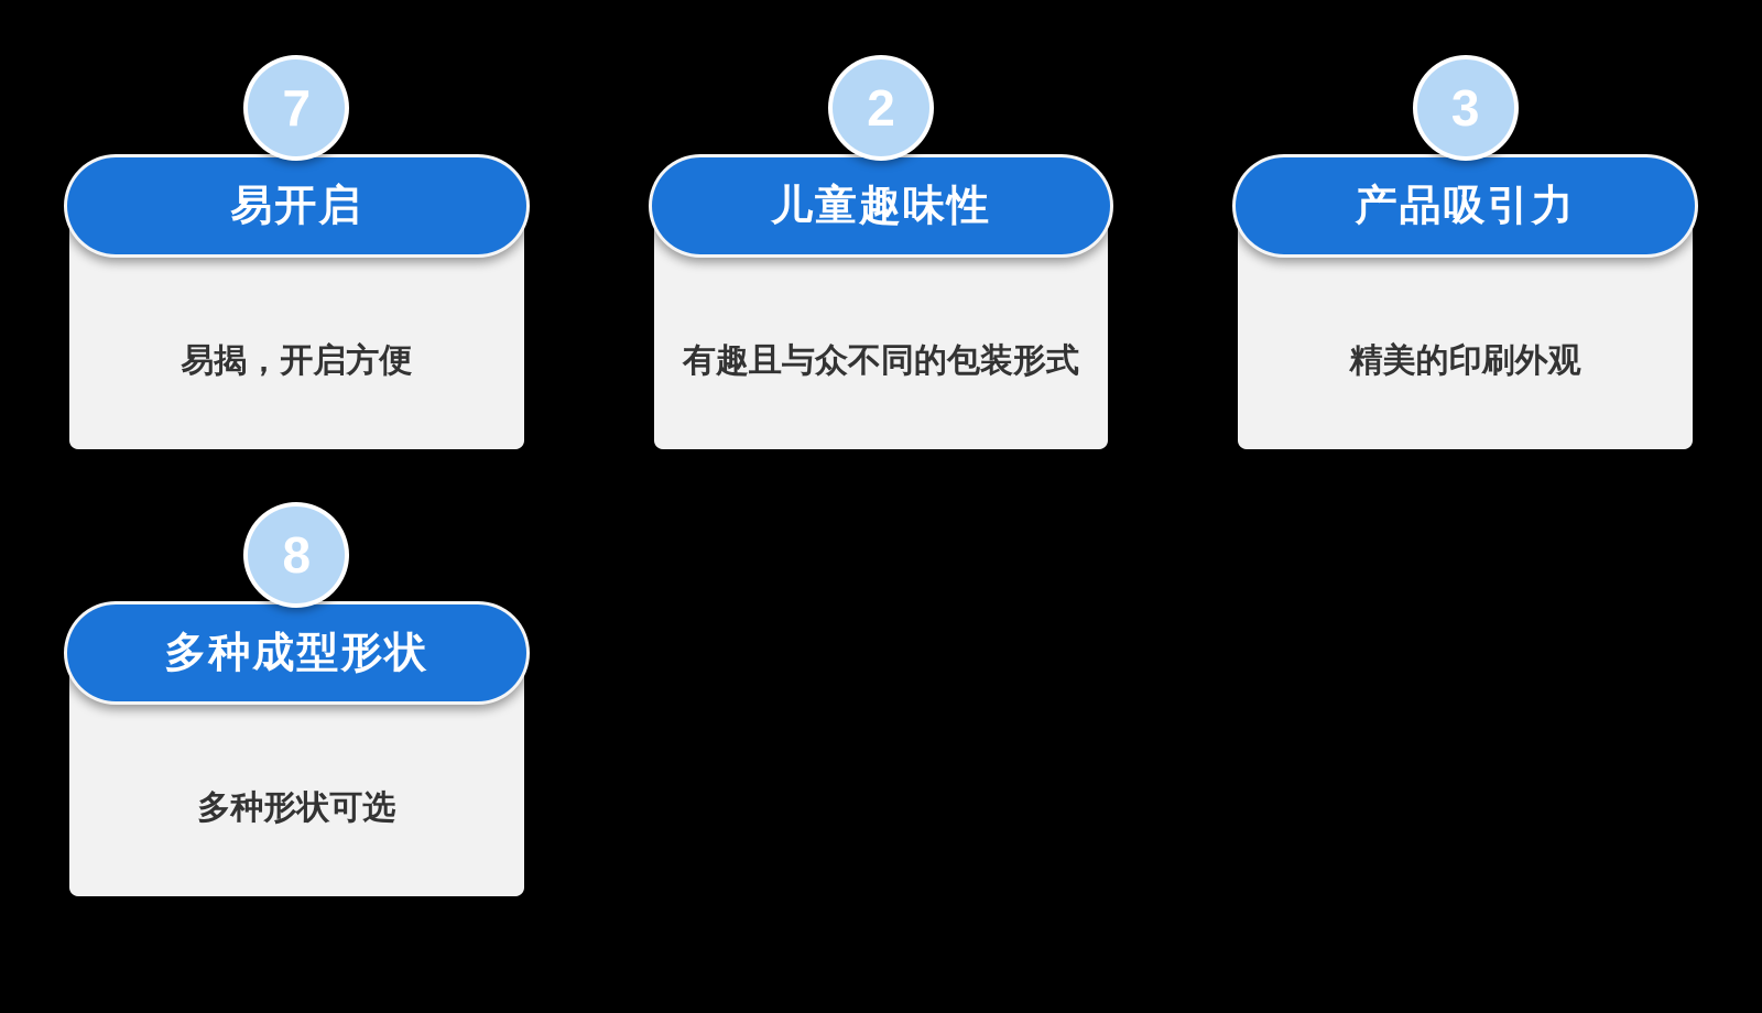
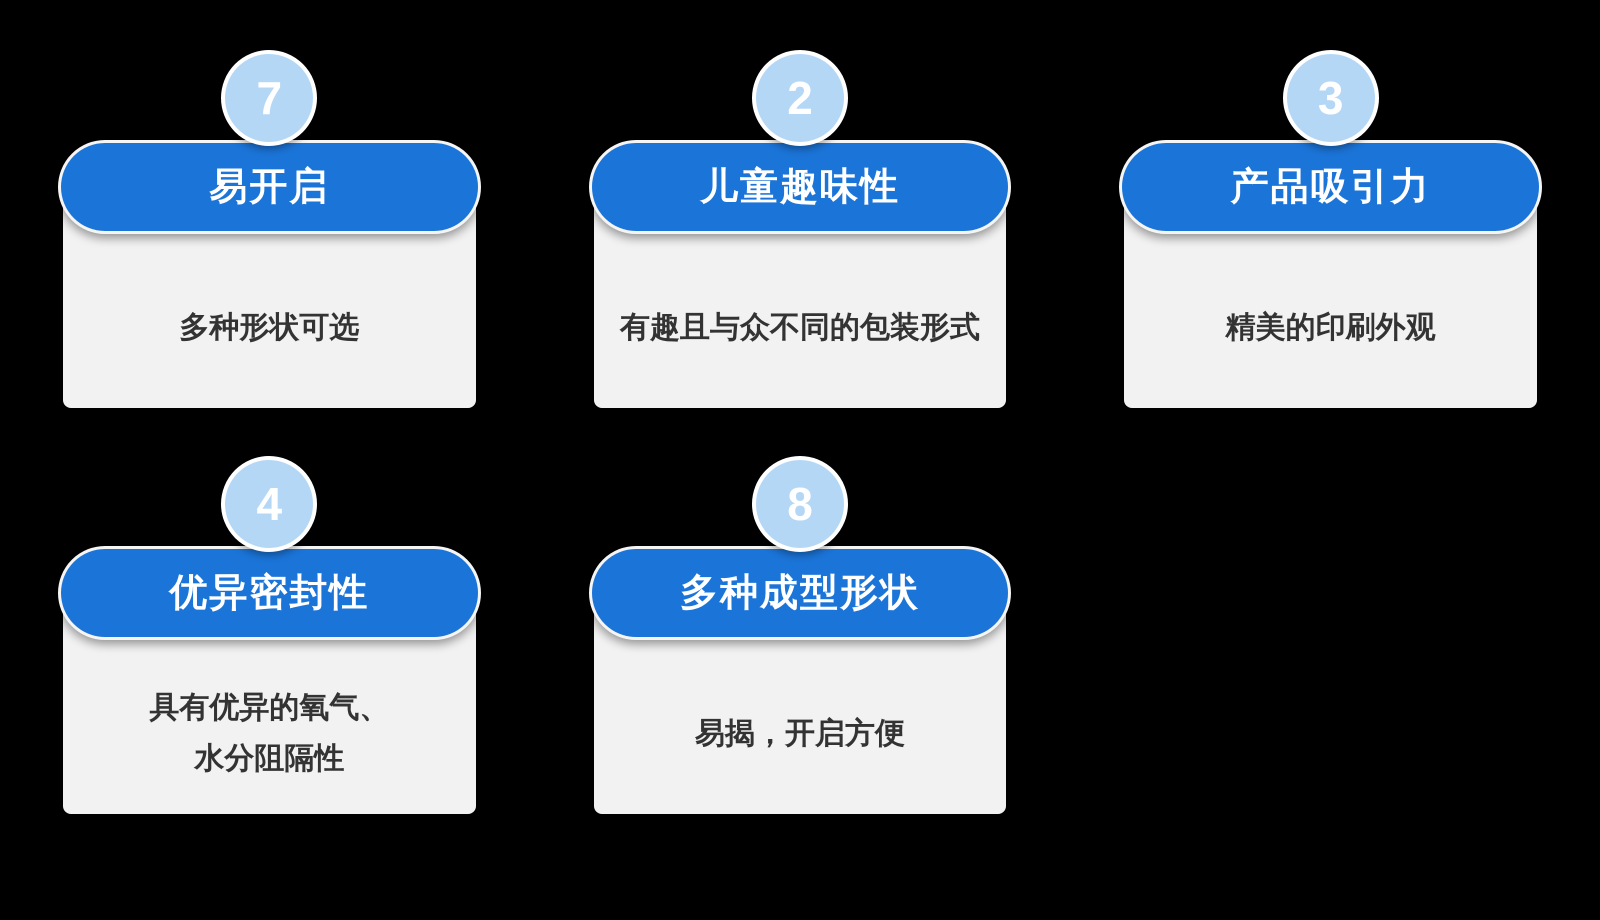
  7
  易开启
- 易揭，开启方便
+ 多种形状可选
  2
  儿童趣味性
  有趣且与众不同的包装形式
  3
  产品吸引力
  精美的印刷外观
+ 4
+ 优异密封性
+ 具有优异的氧气、
+ 水分阻隔性
  8
  多种成型形状
- 多种形状可选
+ 易揭，开启方便
